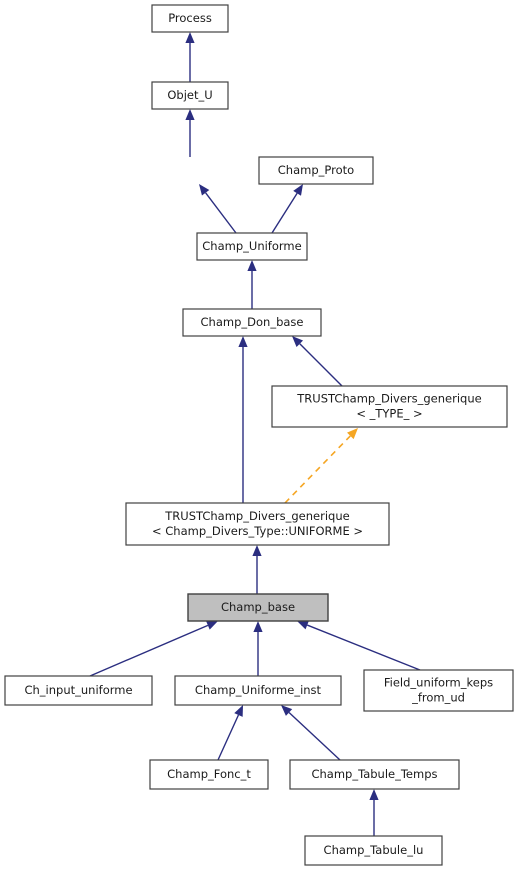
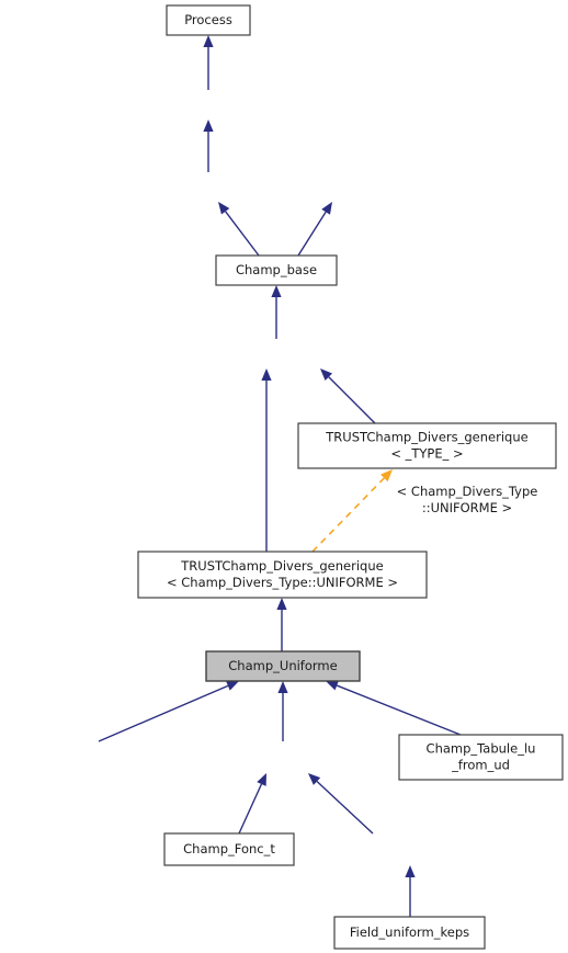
  Process
- Objet_U
- Champ_Proto
- Champ_Uniforme
+ Champ_base
- Champ_Don_base
  TRUSTChamp_Divers_generique
  < _TYPE_ >
  TRUSTChamp_Divers_generique
  < Champ_Divers_Type::UNIFORME >
- Champ_base
+ Champ_Uniforme
- Ch_input_uniforme
- Champ_Uniforme_inst
- Field_uniform_keps
+ Champ_Tabule_lu
  _from_ud
  Champ_Fonc_t
- Champ_Tabule_Temps
- Champ_Tabule_lu
+ Field_uniform_keps
+ < Champ_Divers_Type
+ ::UNIFORME >
